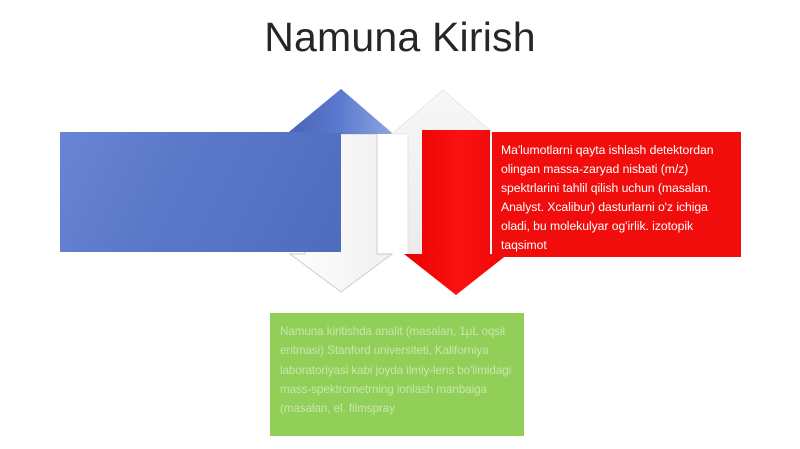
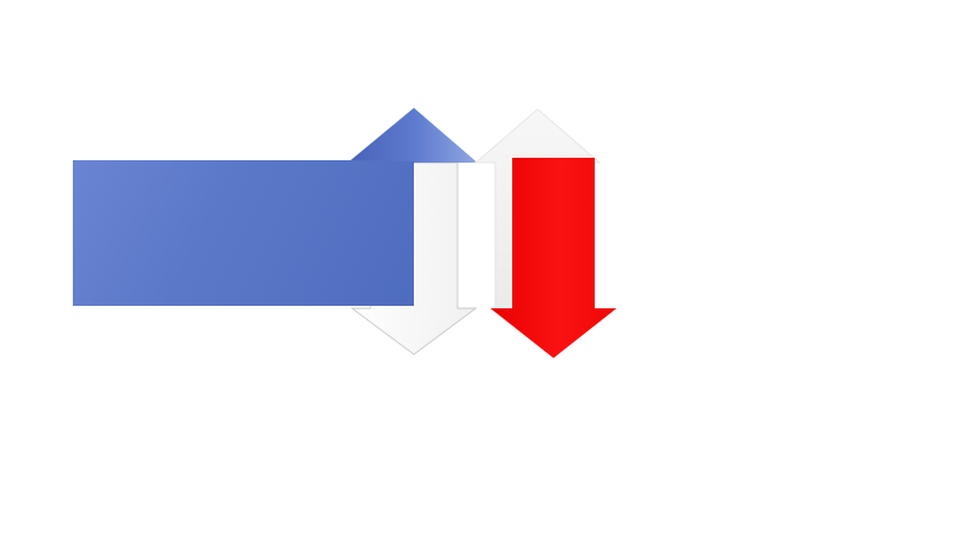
- Namuna Kirish
- Ma'lumotlarni qayta ishlash detektordan olingan massa-zaryad nisbati (m/z) spektrlarini tahlil qilish uchun (masalan. Analyst. Xcalibur) dasturlarni o'z ichiga oladi, bu molekulyar og'irlik. izotopik taqsimot
- Namuna kiritishda analit (masalan, 1µL oqsil eritmasi) Stanford universiteti, Kaliforniya laboratoriyasi kabi joyda ilmiy-lens bo'limidagi mass-spektrometrning ionlash manbaiga (masalan, el. filmspray
